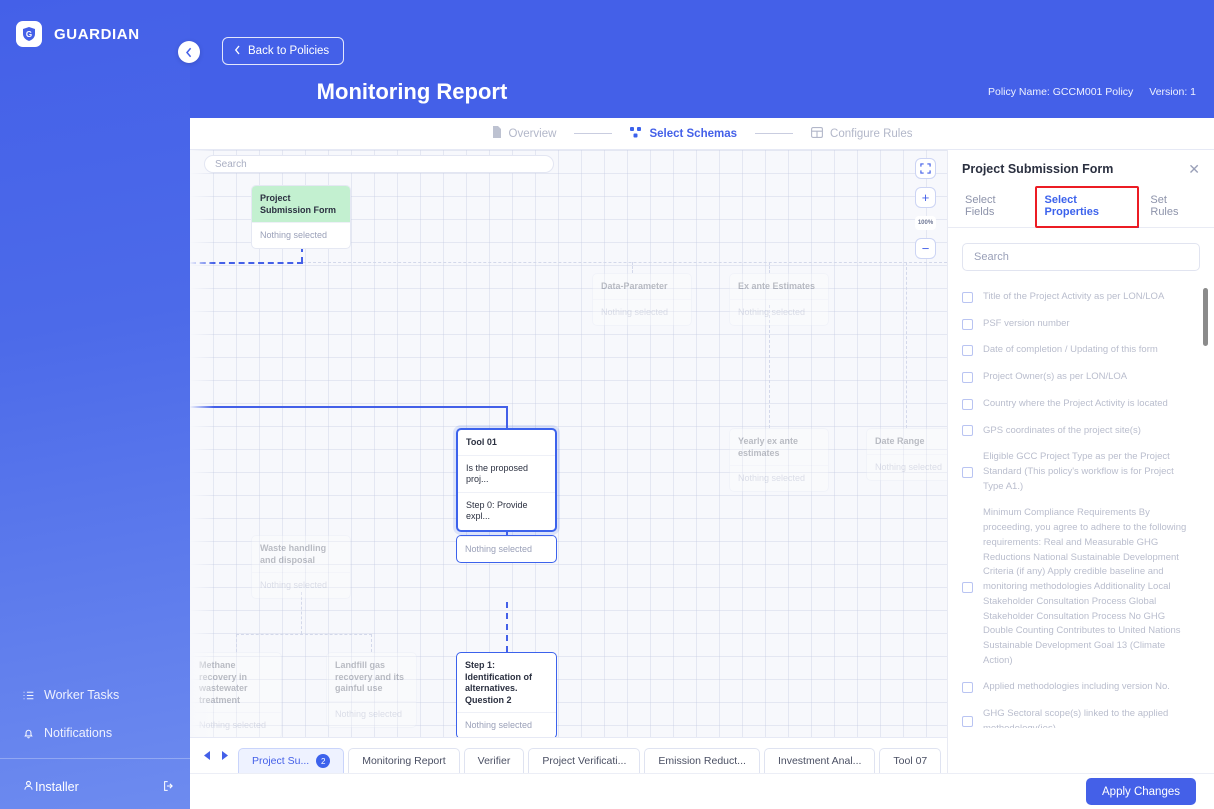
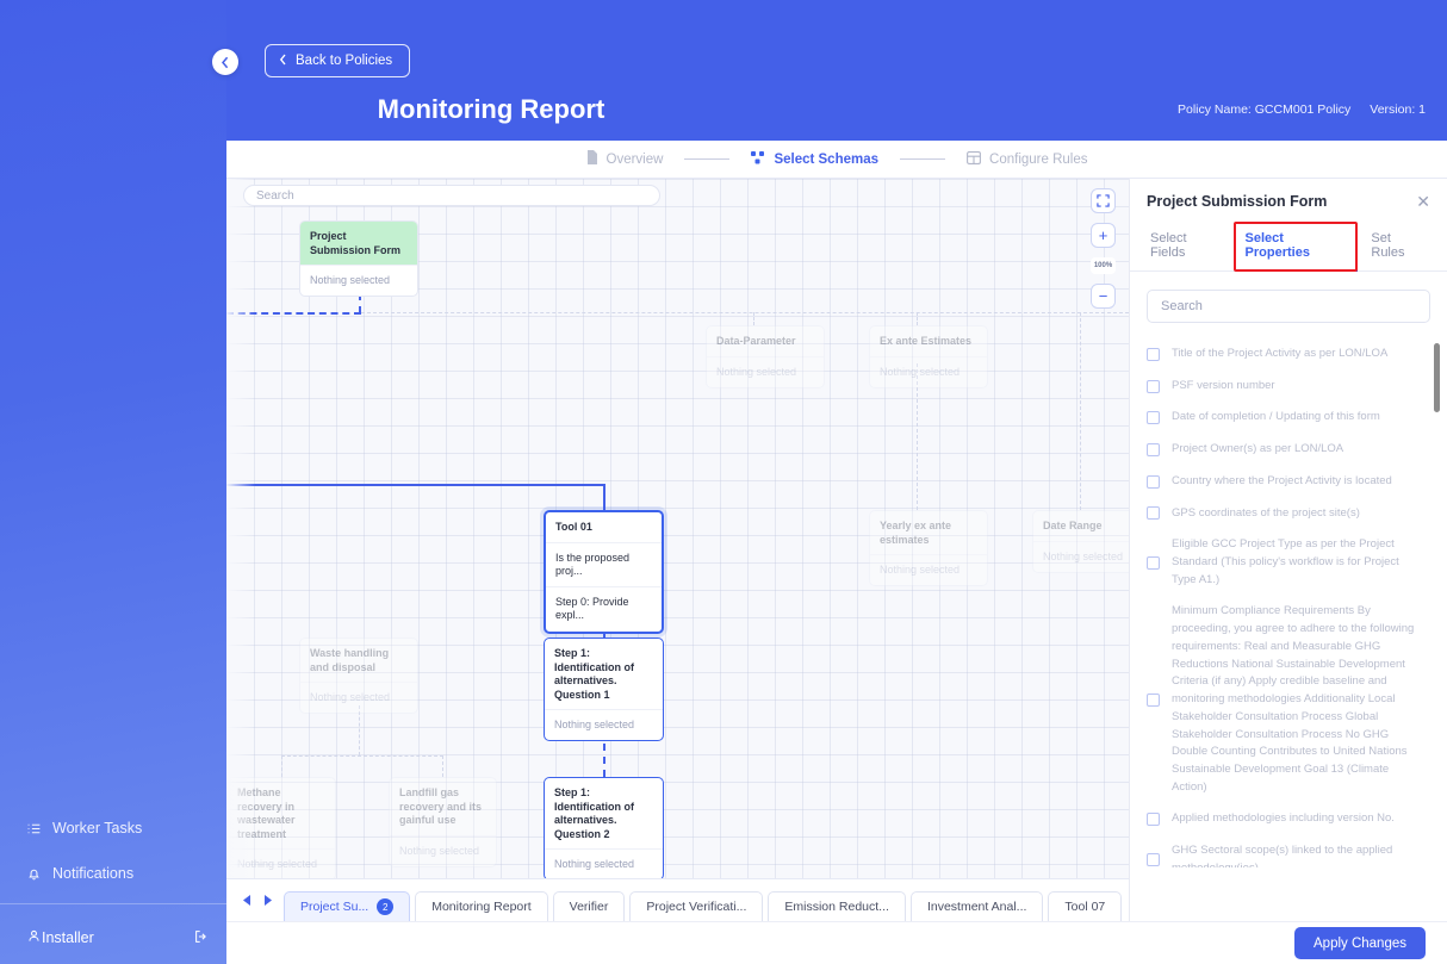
- G
- GUARDIAN
  Worker Tasks
  Notifications
  Installer
  Back to Policies
  Monitoring Report
  Policy Name: GCCM001 Policy
  Version: 1
  Overview
  Select Schemas
  Configure Rules
  Project Submission Form
  Nothing selected
  Data-Parameter
  Nothing selected
  Ex ante Estimates
  Nothing selected
  Tool 01
  Is the proposed proj...
  Step 0: Provide expl...
  Yearly ex ante estimates
  Nothing selected
  Date Range
  Nothing selected
  Waste handling and disposal
  Nothing selected
+ Step 1: Identification of alternatives. Question 1
  Nothing selected
  hing selected
  Landfill gas recovery and its gainful use
  Nothing selected
  Step 1: Identification of alternatives. Question 2
  Nothing selected
  Search
  +
  −
  Project Su...
  2
  Monitoring Report
  Verifier
  Project Verificati...
  Emission Reduct...
  Investment Anal...
  Tool 07
  Project Submission Form
  ✕
  Select Fields
  Select Properties
  Set Rules
  Search
  Title of the Project Activity as per LON/LOA
  PSF version number
  Date of completion / Updating of this form
  Project Owner(s) as per LON/LOA
  Country where the Project Activity is located
  GPS coordinates of the project site(s)
  Eligible GCC Project Type as per the Project Standard (This policy's workflow is for Project Type A1.)
  Minimum Compliance Requirements By proceeding, you agree to adhere to the following requirements: Real and Measurable GHG Reductions National Sustainable Development Criteria (if any) Apply credible baseline and monitoring methodologies Additionality Local Stakeholder Consultation Process Global Stakeholder Consultation Process No GHG Double Counting Contributes to United Nations Sustainable Development Goal 13 (Climate Action)
  Applied methodologies including version No.
  Apply Changes
